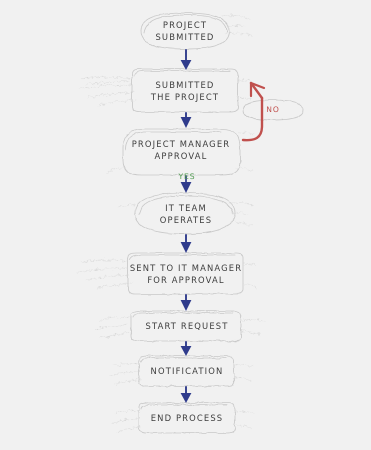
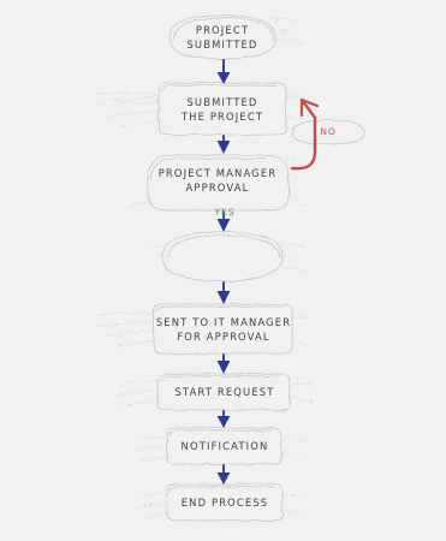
  PROJECT SUBMITTED
  SUBMITTED
  THE PROJECT
  PROJECT MANAGER
  APPROVAL
- IT TEAM
- OPERATES
  SENT TO IT MANAGER
  FOR APPROVAL
  START REQUEST
  NOTIFICATION
  END PROCESS
  YES
  NO
